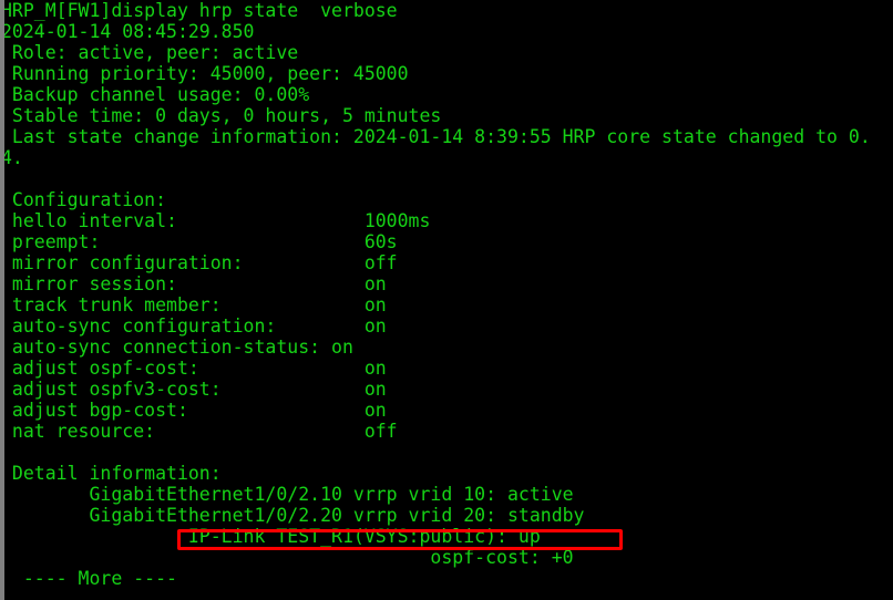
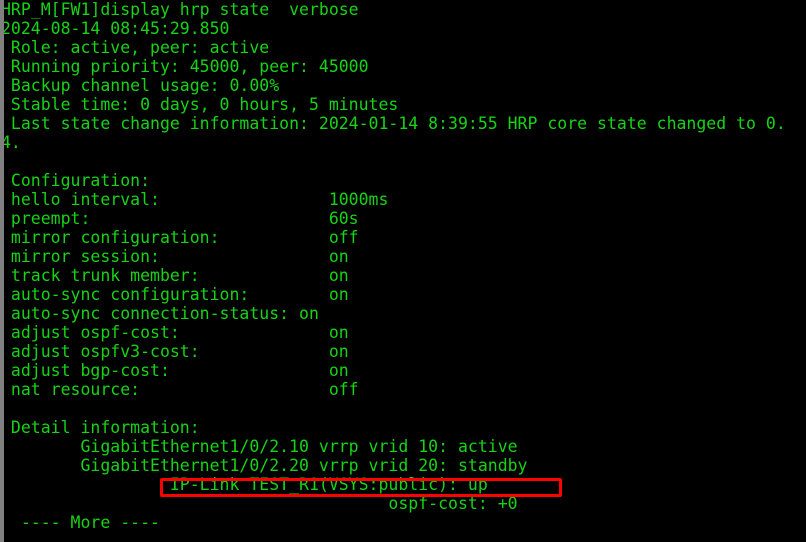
  HRP_M[FW1]display hrp state verbose
- 2024-01-14 08:45:29.850
+ 2024-08-14 08:45:29.850
  Role: active, peer: active
  Running priority: 45000, peer: 45000
  Backup channel usage: 0.00%
  Stable time: 0 days, 0 hours, 5 minutes
  Last state change information: 2024-01-14 8:39:55 HRP core state changed to 0.
  4.
  Configuration:
  hello interval: 1000ms
  preempt: 60s
  mirror configuration: off
  mirror session: on
  track trunk member: on
  auto-sync configuration: on
  auto-sync connection-status: on
  adjust ospf-cost: on
  adjust ospfv3-cost: on
  adjust bgp-cost: on
  nat resource: off
  Detail information:
  GigabitEthernet1/0/2.10 vrrp vrid 10: active
  GigabitEthernet1/0/2.20 vrrp vrid 20: standby
  IP-Link TEST_R1(VSYS:public): up
  ospf-cost: +0
  ---- More ----
